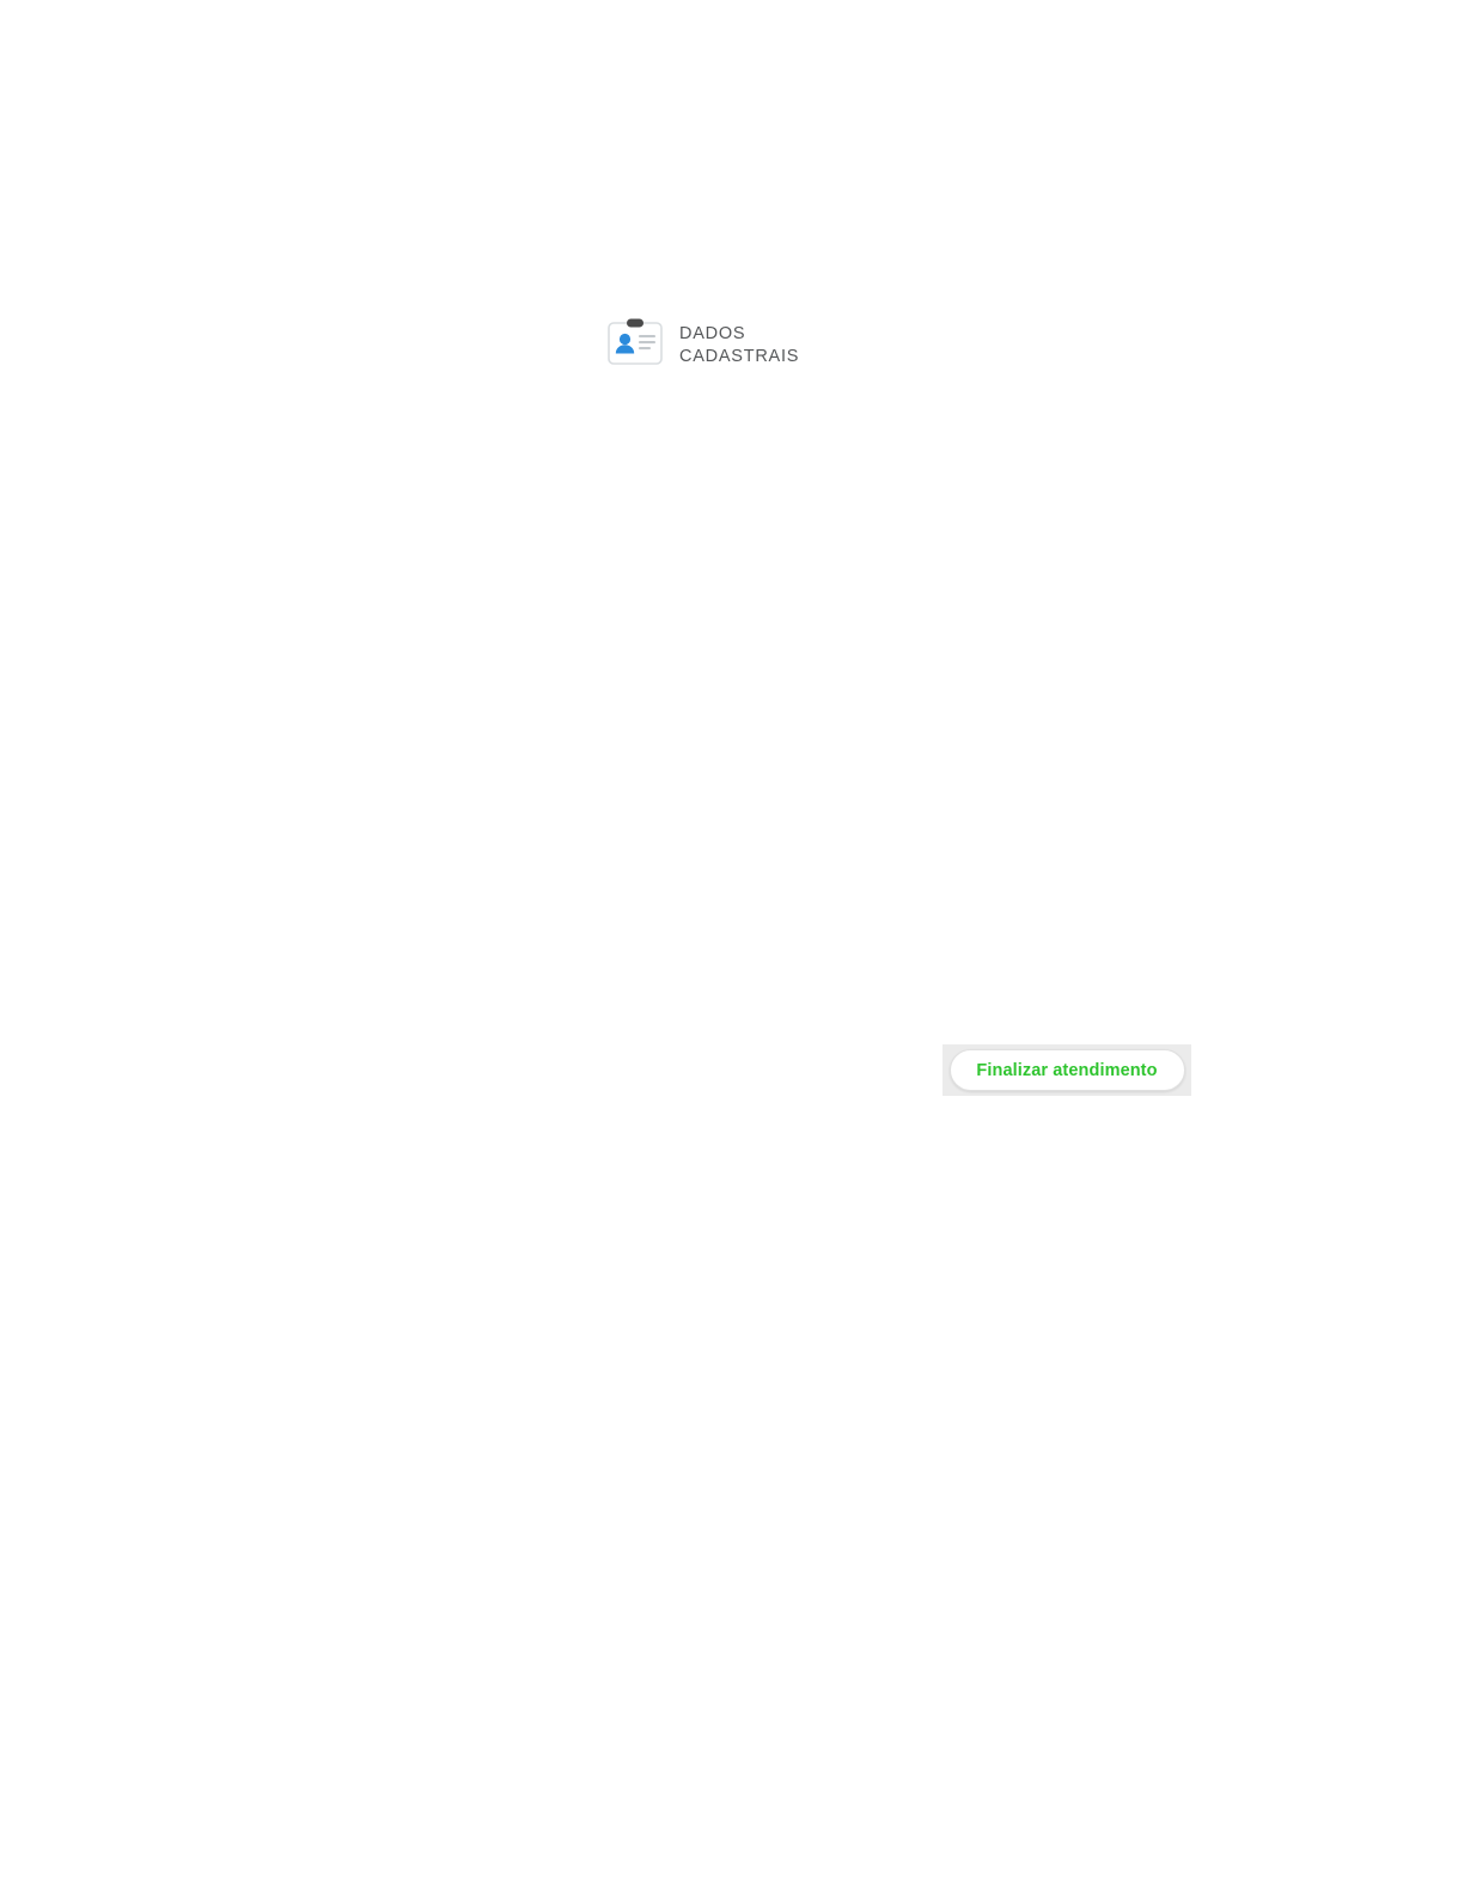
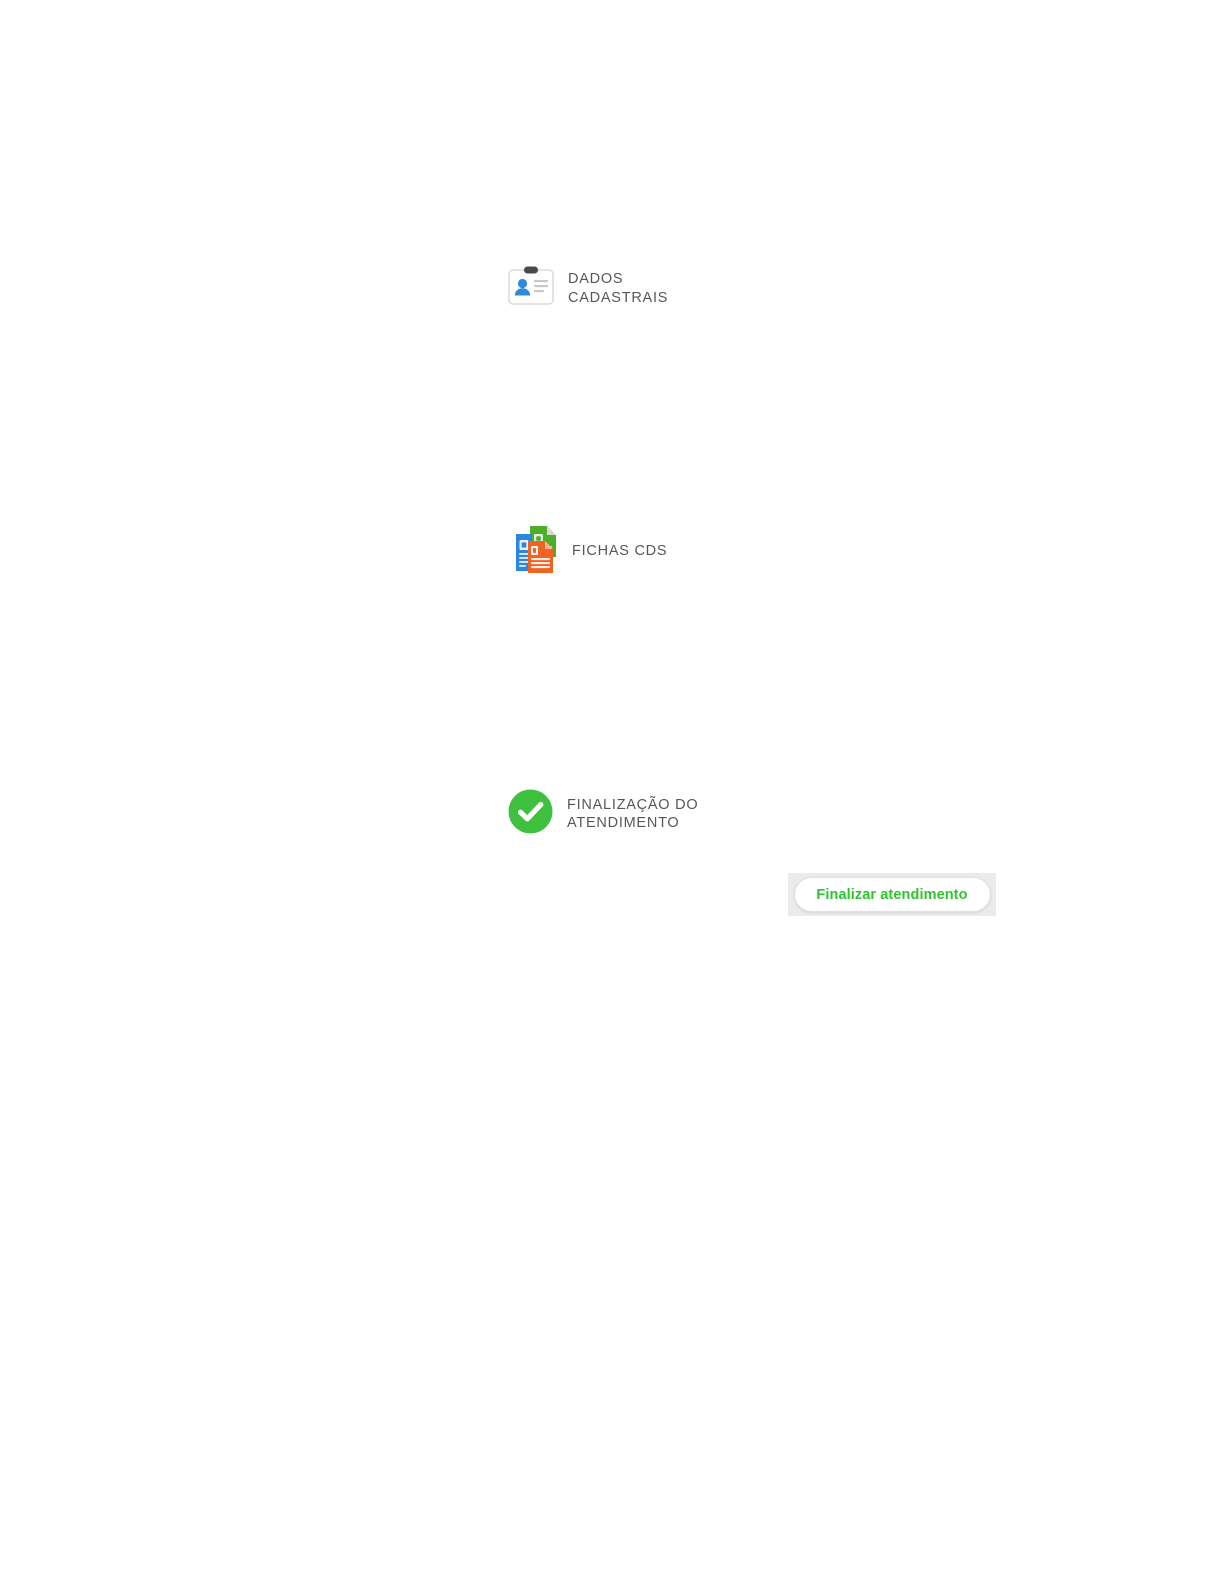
  DADOS
  CADASTRAIS
+ FICHAS CDS
+ FINALIZAÇÃO DO
+ ATENDIMENTO
  Finalizar atendimento
